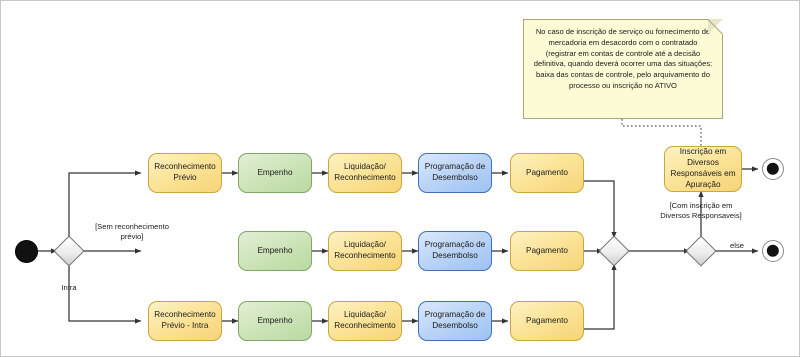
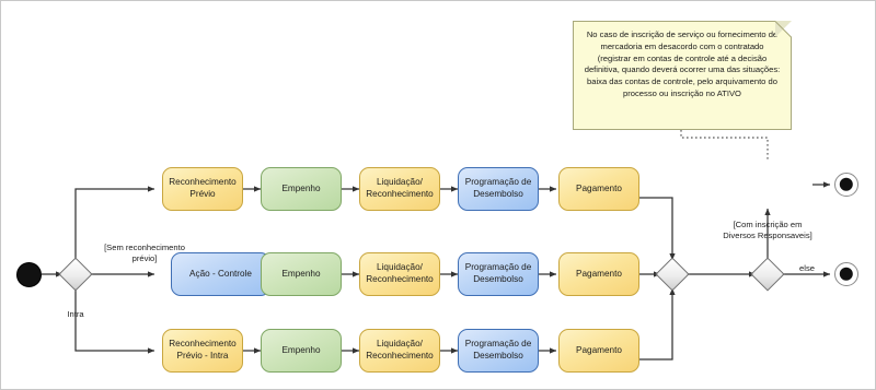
  No caso de inscrição de serviço ou fornecimento de mercadoria em desacordo com o contratado (registrar em contas de controle até a decisão definitiva, quando deverá ocorrer uma das situações: baixa das contas de controle, pelo arquivamento do processo ou inscrição no ATIVO
  [Sem reconhecimento
  prévio]
  Intra
  [Com inscrição em
  Diversos Responsaveis]
  else
  Reconhecimento
  Prévio
  Empenho
  Liquidação/
  Reconhecimento
  Programação de
  Desembolso
  Pagamento
+ Ação - Controle
  Empenho
  Liquidação/
  Reconhecimento
  Programação de
  Desembolso
  Pagamento
  Reconhecimento
  Prévio - Intra
  Empenho
  Liquidação/
  Reconhecimento
  Programação de
  Desembolso
  Pagamento
- Inscrição em
- Diversos
- Responsáveis em
- Apuração
